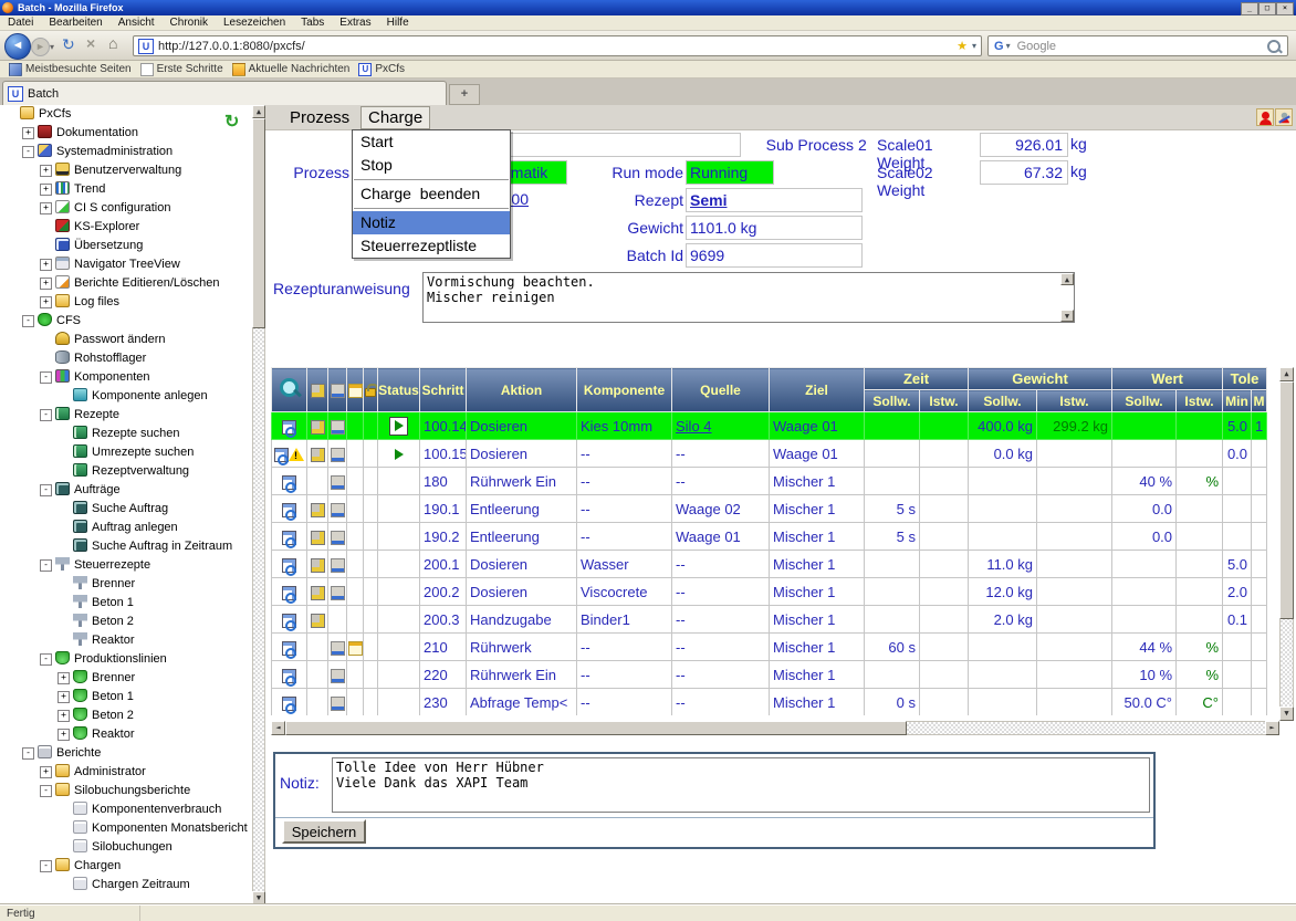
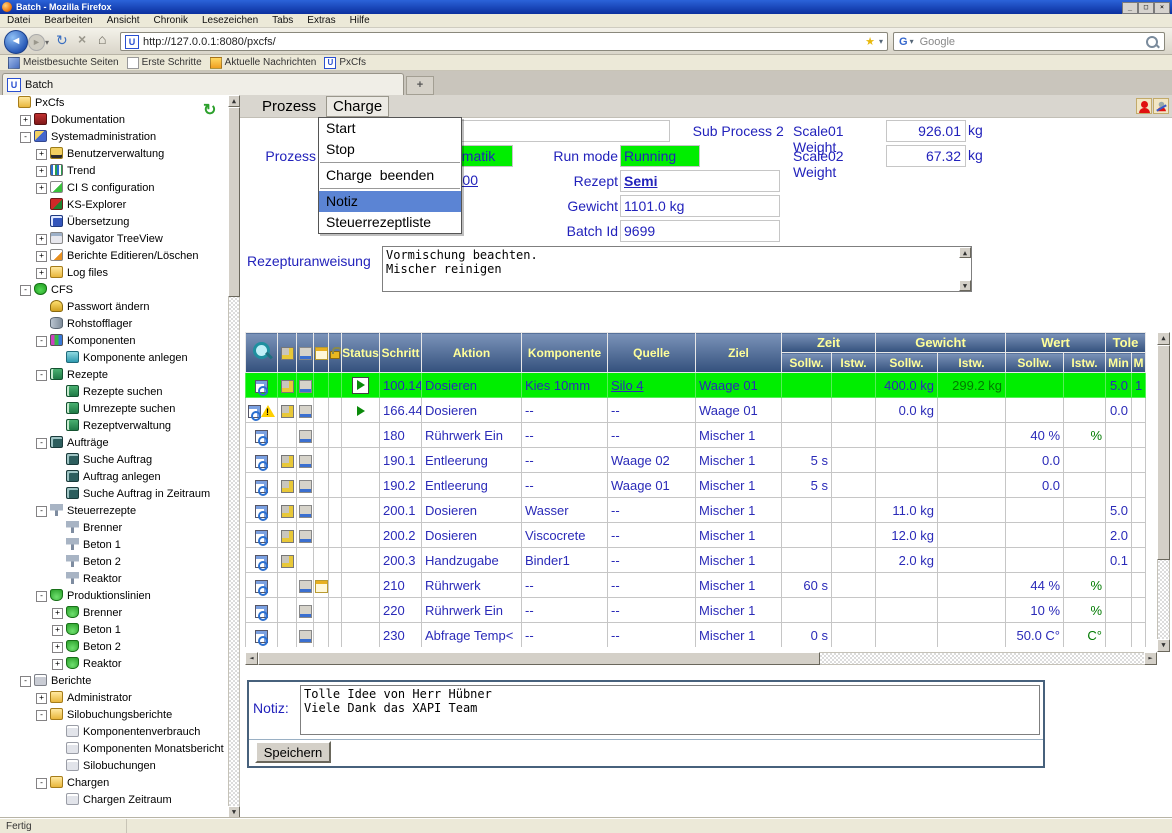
  Batch - Mozilla Firefox
  _
  □
  ×
  Datei
  Bearbeiten
  Ansicht
  Chronik
  Lesezeichen
  Tabs
  Extras
  Hilfe
  ◄
  ►
  ▾
  ↻
  ×
  ⌂
  U
  http://127.0.0.1:8080/pxcfs/
  ★
  ▾
  G
  ▾
  Google
  Meistbesuchte Seiten
  Erste Schritte
  Aktuelle Nachrichten
  U
  PxCfs
  U
  Batch
  +
  PxCfs
  + Dokumentation
  - Systemadministration
  + Benutzerverwaltung
  + Trend
  + CI S configuration
  KS-Explorer
  Übersetzung
  + Navigator TreeView
  + Berichte Editieren/Löschen
  + Log files
  - CFS
  Passwort ändern
  Rohstofflager
  - Komponenten
  Komponente anlegen
  - Rezepte
  Rezepte suchen
  Umrezepte suchen
  Rezeptverwaltung
  - Aufträge
  Suche Auftrag
  Auftrag anlegen
  Suche Auftrag in Zeitraum
  - Steuerrezepte
  Brenner
  Beton 1
  Beton 2
  Reaktor
  - Produktionslinien
  + Brenner
  + Beton 1
  + Beton 2
  + Reaktor
  - Berichte
  + Administrator
  - Silobuchungsberichte
  Komponentenverbrauch
  Komponenten Monatsbericht
  Silobuchungen
  - Chargen
  Chargen Zeitraum
  ↻
  ▲
  ▼
  Prozess
  Charge
  Prozess
  Run mode
  Running
  Rezept
  Semi
  Gewicht
  1101.0 kg
  Batch Id
  9699
  Sub Process
  2
  Scale01 Weight
  926.01
  kg
  Scale02 Weight
  67.32
  kg
  Start
  Stop
  Charge beenden
  Notiz
  Steuerrezeptliste
  Rezepturanweisung
  Vormischung beachten.
  Mischer reinigen
  ▲
  ▼
  					Status	Schritt	Aktion	Komponente	Quelle	Ziel	Zeit	Gewicht	Wert	Tole
  Sollw.	Istw.	Sollw.	Istw.	Sollw.	Istw.	Min	M
  						100.14	Dosieren	Kies 10mm	Silo 4	Waage 01			400.0 kg	299.2 kg			5.0	1
- 						100.15	Dosieren	--	--	Waage 01			0.0 kg				0.0
+ 						166.44	Dosieren	--	--	Waage 01			0.0 kg				0.0
  						180	Rührwerk Ein	--	--	Mischer 1					40 %	%
  						190.1	Entleerung	--	Waage 02	Mischer 1	5 s				0.0
  						190.2	Entleerung	--	Waage 01	Mischer 1	5 s				0.0
  						200.1	Dosieren	Wasser	--	Mischer 1			11.0 kg				5.0
  						200.2	Dosieren	Viscocrete	--	Mischer 1			12.0 kg				2.0
  						200.3	Handzugabe	Binder1	--	Mischer 1			2.0 kg				0.1
  						210	Rührwerk	--	--	Mischer 1	60 s				44 %	%
  						220	Rührwerk Ein	--	--	Mischer 1					10 %	%
  						230	Abfrage Temp<	--	--	Mischer 1	0 s				50.0 C°	C°
  ▲
  ▼
  ◄
  ►
  Notiz:
  Tolle Idee von Herr Hübner
  Viele Dank das XAPI Team
  Speichern
  Fertig
